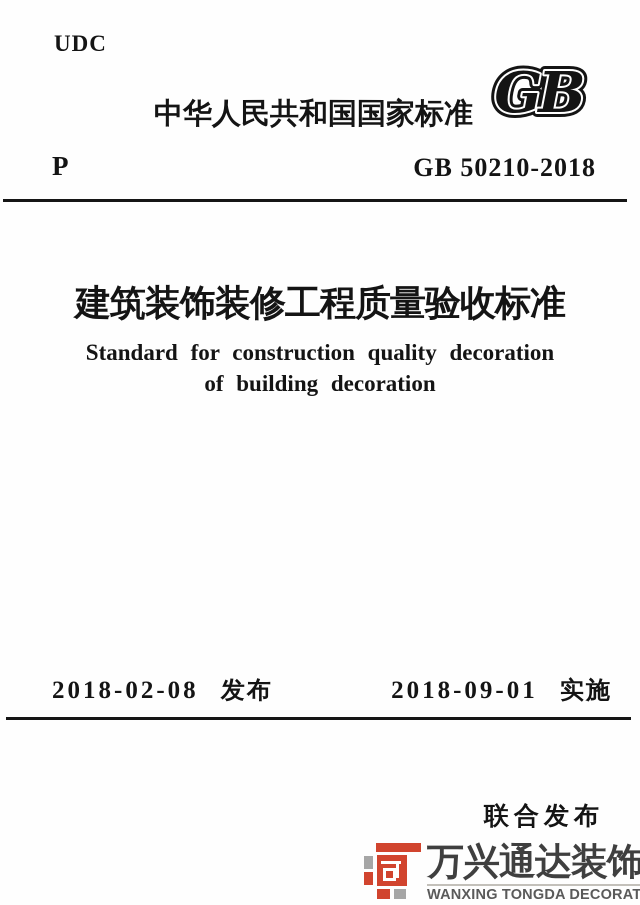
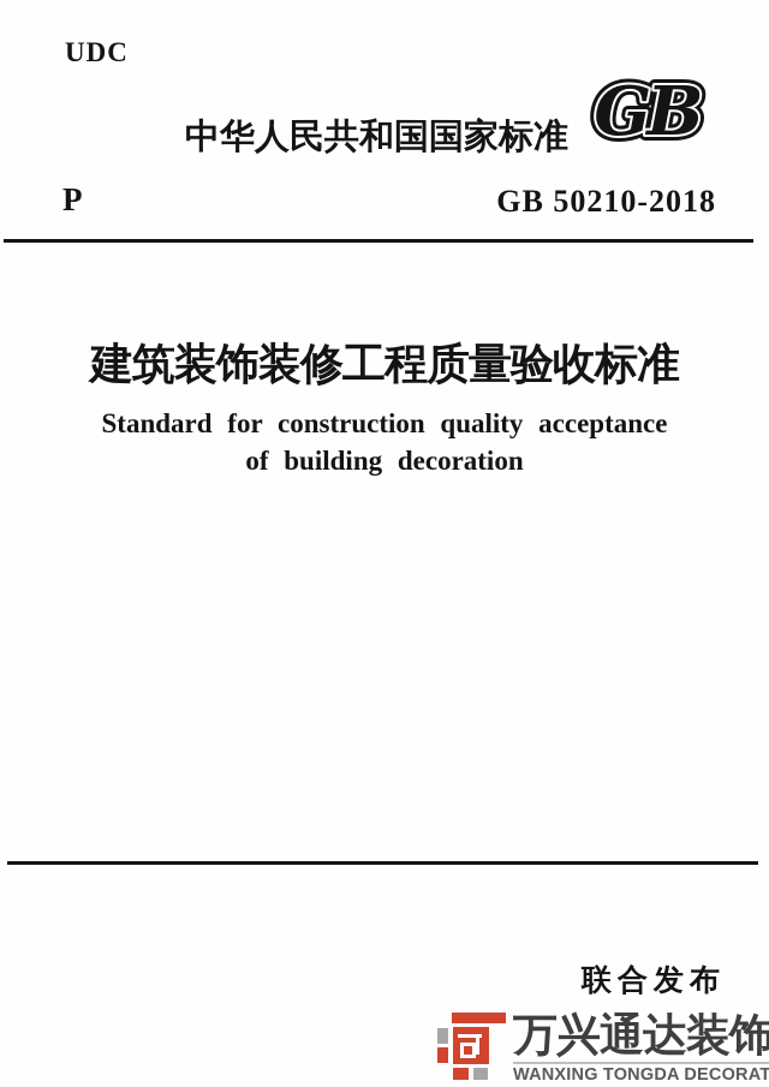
  UDC
  中华人民共和国国家标准
  GB
  P
  GB 50210-2018
  建筑装饰装修工程质量验收标准
- Standard for construction quality decoration
+ Standard for construction quality acceptance
  of building decoration
- 2018-02-08 发布
- 2018-09-01 实施
  联合发布
  万兴通达装饰
  WANXING TONGDA DECORAT
